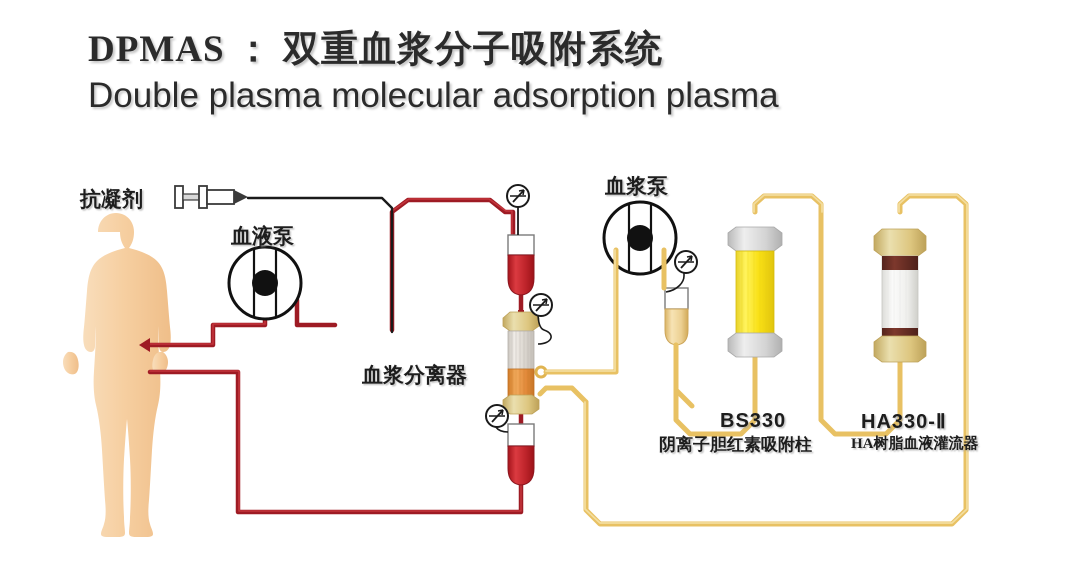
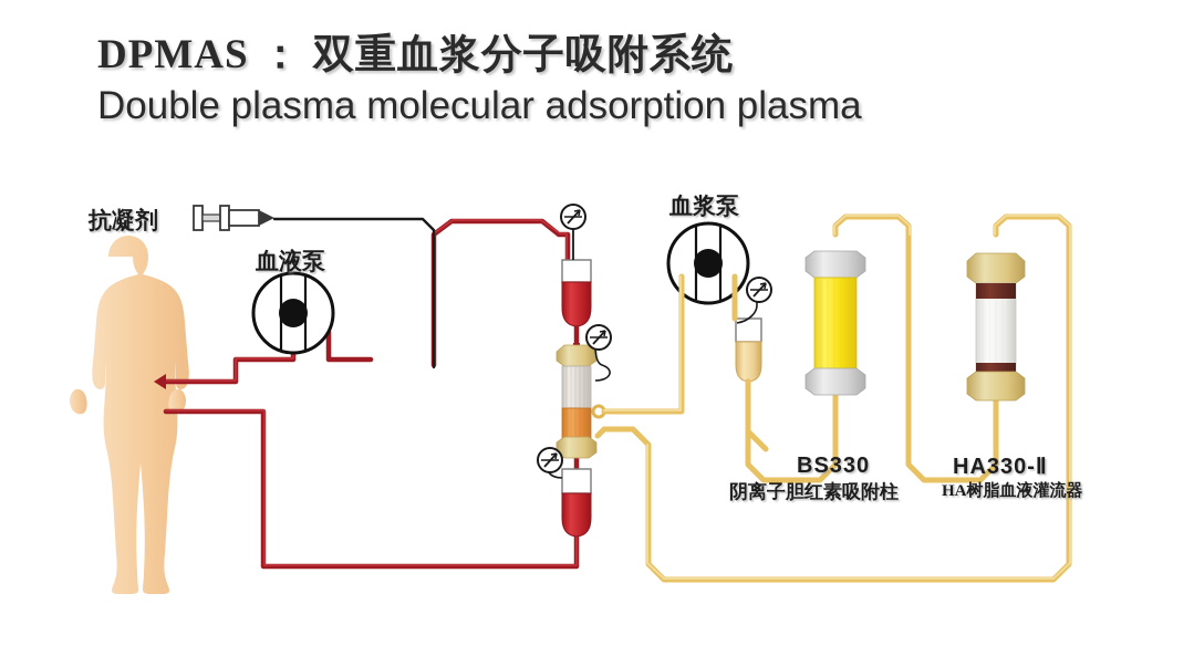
  DPMAS ： 双重血浆分子吸附系统
  Double plasma molecular adsorption plasma
  抗凝剂
  血液泵
  血浆泵
- 血浆分离器
  BS330
  阴离子胆红素吸附柱
  HA330-Ⅱ
  HA树脂血液灌流器
